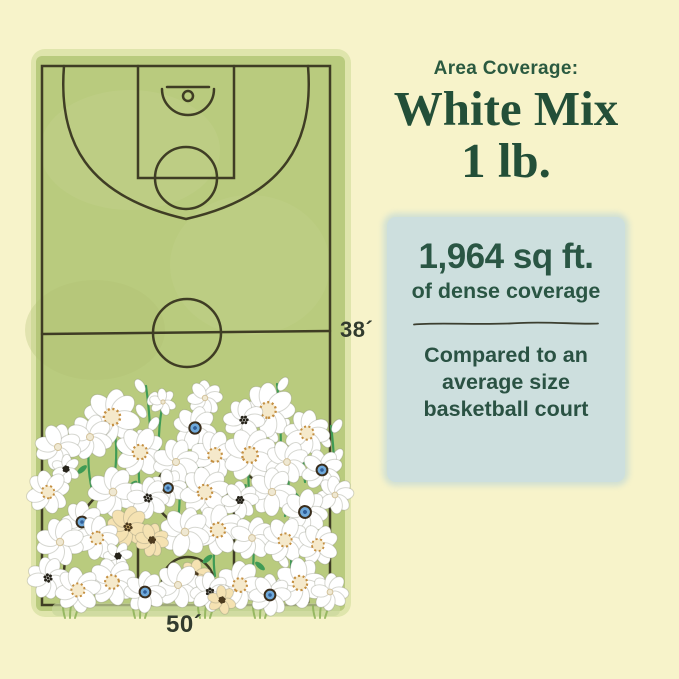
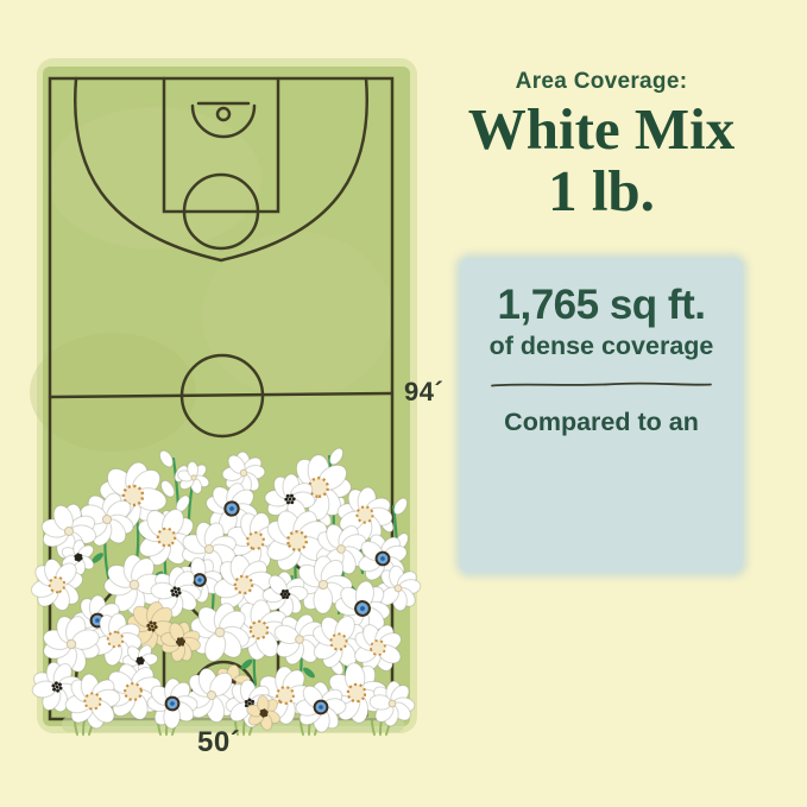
- 38´
+ 94´
  50´
  Area Coverage:
  White Mix
  1 lb.
- 1,964 sq ft.
+ 1,765 sq ft.
  of dense coverage
  Compared to an
- average size
- basketball court
